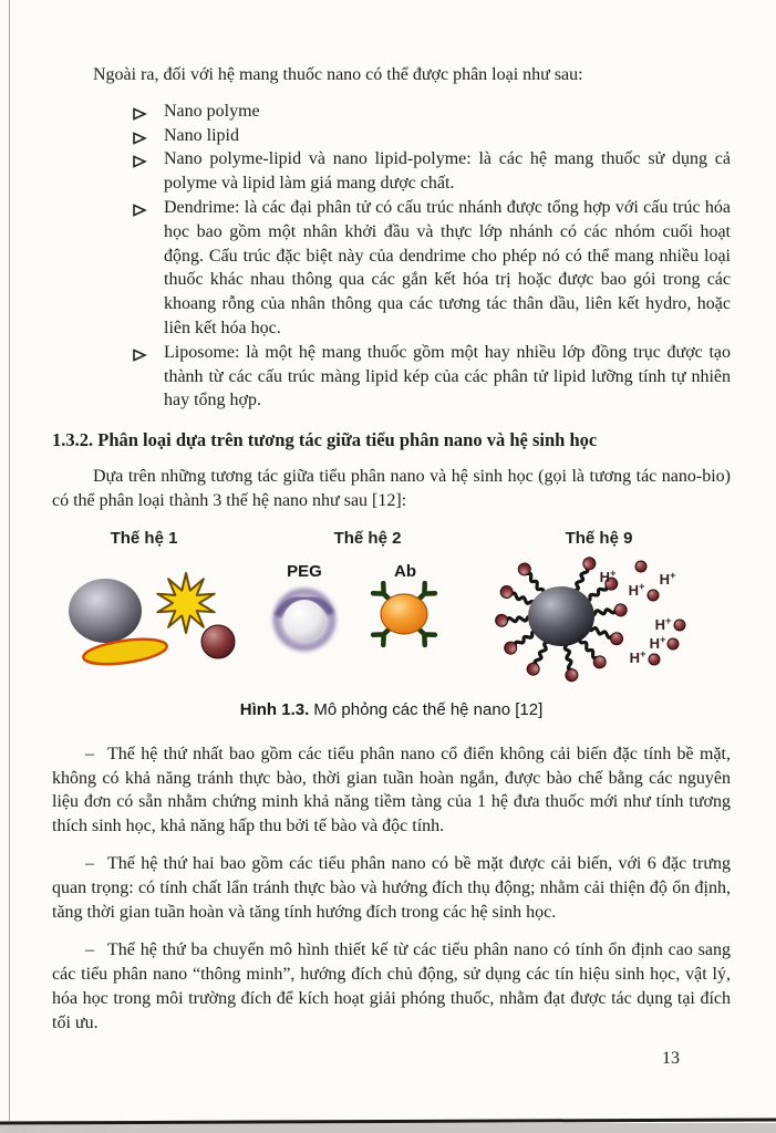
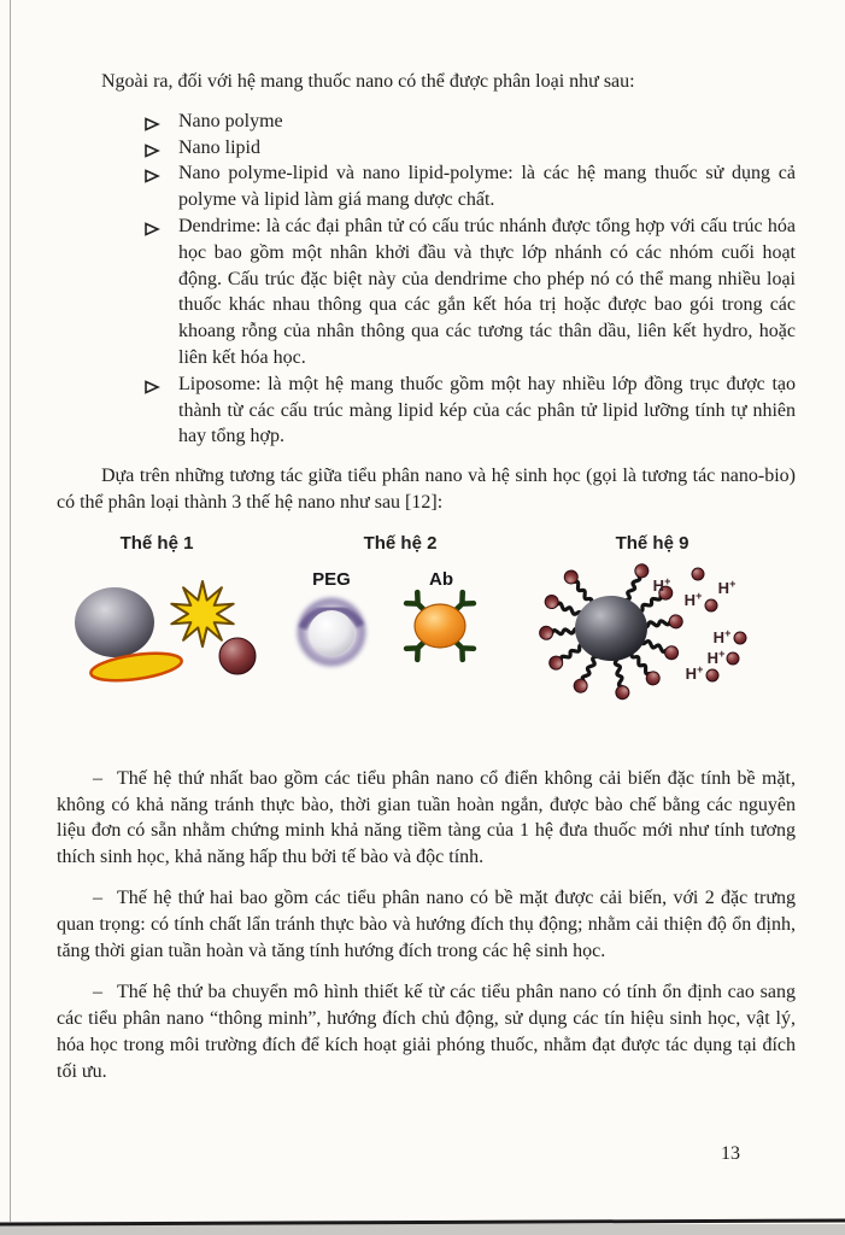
  Ngoài ra, đối với hệ mang thuốc nano có thể được phân loại như sau:
  Nano polyme
  Nano lipid
  Nano polyme-lipid và nano lipid-polyme: là các hệ mang thuốc sử dụng cả polyme và lipid làm giá mang dược chất.
  Dendrime: là các đại phân tử có cấu trúc nhánh được tổng hợp với cấu trúc hóa học bao gồm một nhân khởi đầu và thực lớp nhánh có các nhóm cuối hoạt động. Cấu trúc đặc biệt này của dendrime cho phép nó có thể mang nhiều loại thuốc khác nhau thông qua các gắn kết hóa trị hoặc được bao gói trong các khoang rỗng của nhân thông qua các tương tác thân dầu, liên kết hydro, hoặc liên kết hóa học.
  Liposome: là một hệ mang thuốc gồm một hay nhiều lớp đồng trục được tạo thành từ các cấu trúc màng lipid kép của các phân tử lipid lưỡng tính tự nhiên hay tổng hợp.
- 1.3.2. Phân loại dựa trên tương tác giữa tiểu phân nano và hệ sinh học
  Dựa trên những tương tác giữa tiểu phân nano và hệ sinh học (gọi là tương tác nano-bio) có thể phân loại thành 3 thế hệ nano như sau [12]:
  Thế hệ 1
  Thế hệ 2
  Thế hệ 9
  PEG
  Ab
  H+
  H+
  H+
  H+
  H+
  H+
- Hình 1.3. Mô phỏng các thế hệ nano [12]
  – Thế hệ thứ nhất bao gồm các tiểu phân nano cổ điển không cải biến đặc tính bề mặt, không có khả năng tránh thực bào, thời gian tuần hoàn ngắn, được bào chế bằng các nguyên liệu đơn có sẵn nhằm chứng minh khả năng tiềm tàng của 1 hệ đưa thuốc mới như tính tương thích sinh học, khả năng hấp thu bởi tế bào và độc tính.
- – Thế hệ thứ hai bao gồm các tiểu phân nano có bề mặt được cải biến, với 6 đặc trưng quan trọng: có tính chất lẩn tránh thực bào và hướng đích thụ động; nhằm cải thiện độ ổn định, tăng thời gian tuần hoàn và tăng tính hướng đích trong các hệ sinh học.
+ – Thế hệ thứ hai bao gồm các tiểu phân nano có bề mặt được cải biến, với 2 đặc trưng quan trọng: có tính chất lẩn tránh thực bào và hướng đích thụ động; nhằm cải thiện độ ổn định, tăng thời gian tuần hoàn và tăng tính hướng đích trong các hệ sinh học.
  – Thế hệ thứ ba chuyển mô hình thiết kế từ các tiểu phân nano có tính ổn định cao sang các tiểu phân nano “thông minh”, hướng đích chủ động, sử dụng các tín hiệu sinh học, vật lý, hóa học trong môi trường đích để kích hoạt giải phóng thuốc, nhằm đạt được tác dụng tại đích tối ưu.
  13
